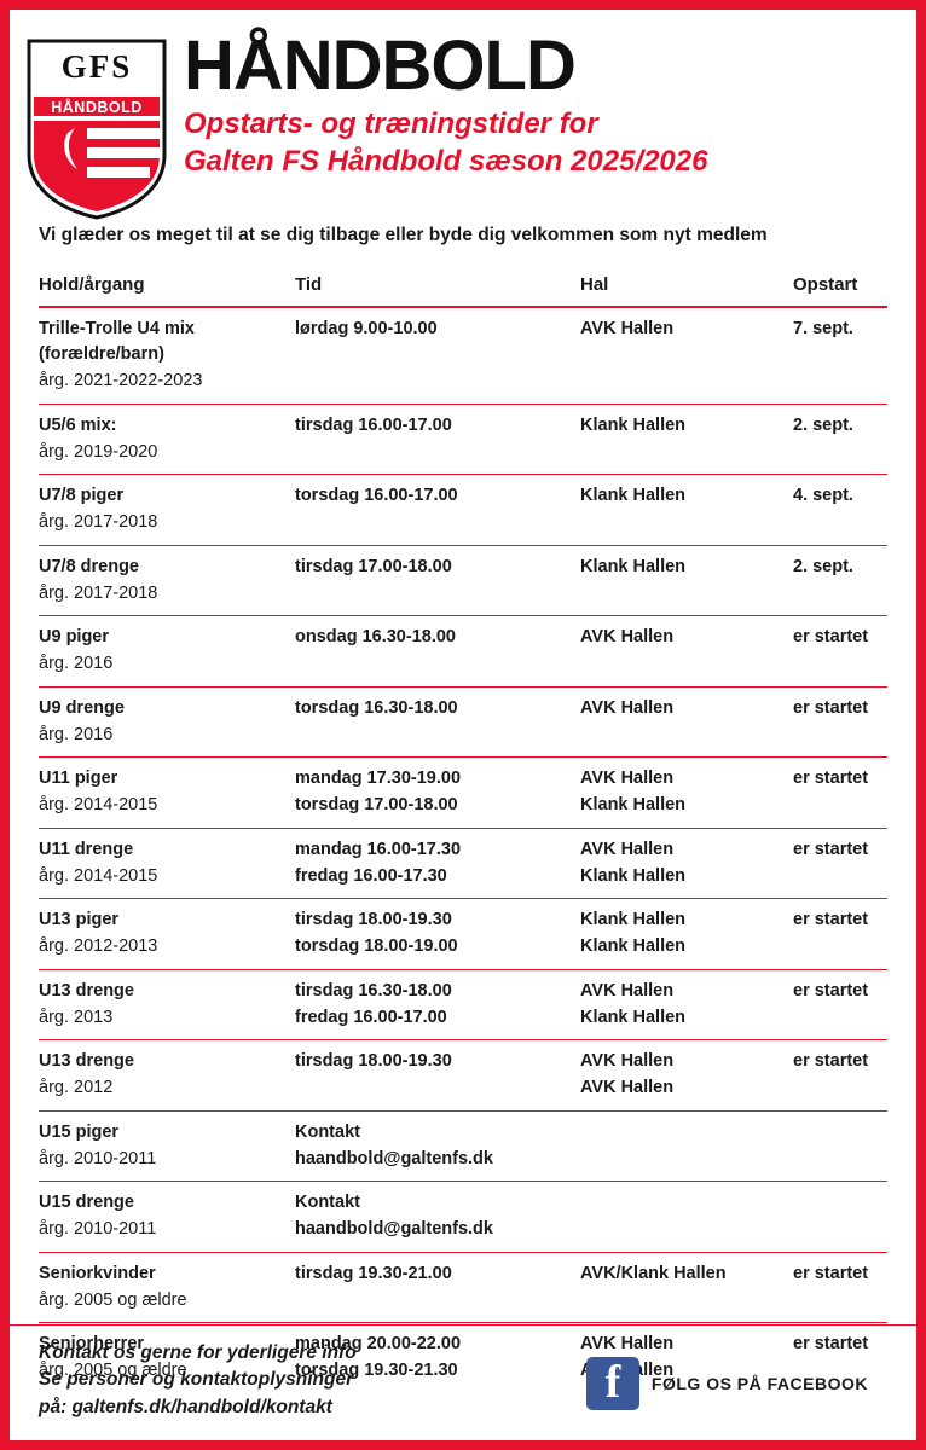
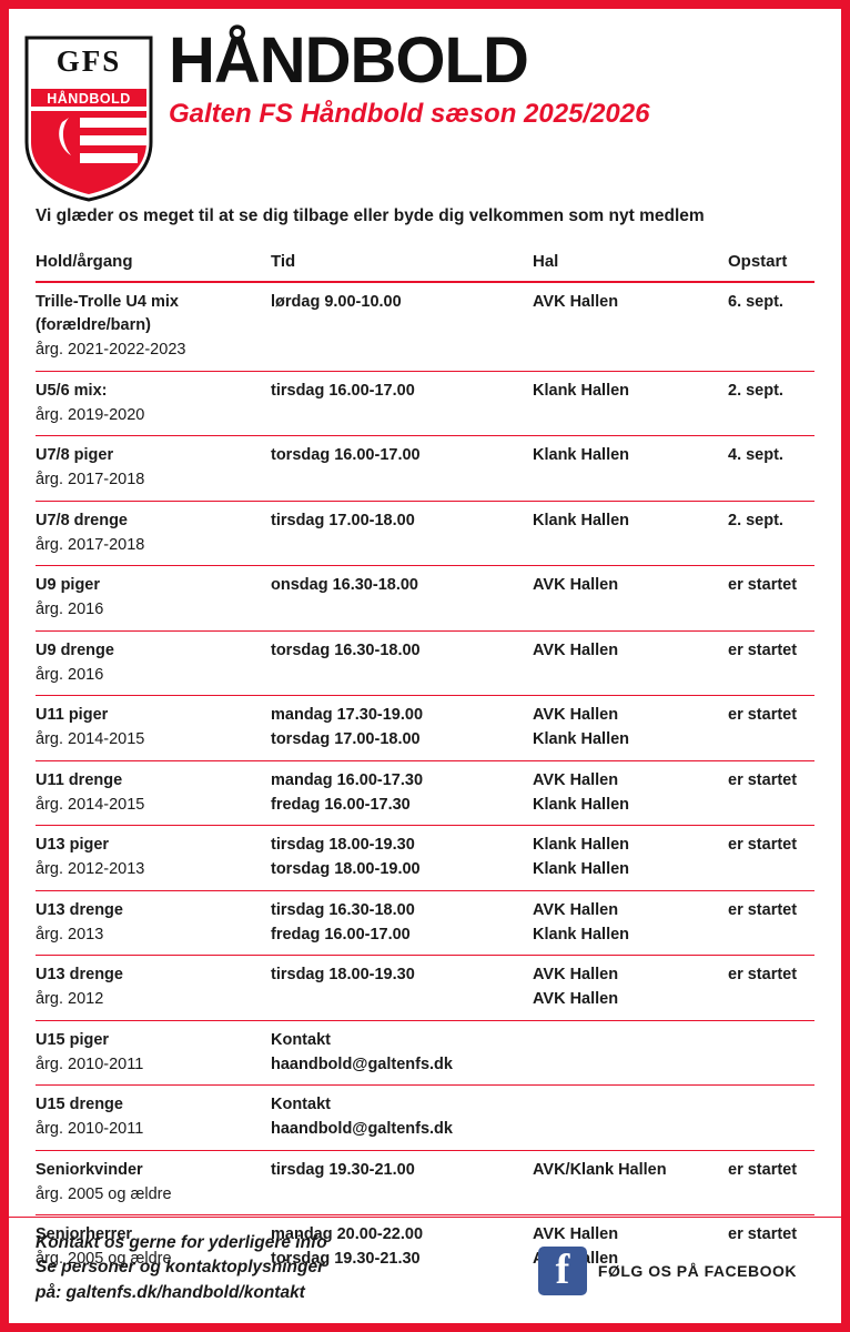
  GFS
  HÅNDBOLD
  HÅNDBOLD
- Opstarts- og træningstider for
  Galten FS Håndbold sæson 2025/2026
  Vi glæder os meget til at se dig tilbage eller byde dig velkommen som nyt medlem
  Hold/årgang
  Tid
  Hal
  Opstart
  Trille-Trolle U4 mix
  (forældre/barn)
  årg. 2021-2022-2023
  lørdag 9.00-10.00
  AVK Hallen
- 7. sept.
+ 6. sept.
  U5/6 mix:
  årg. 2019-2020
  tirsdag 16.00-17.00
  Klank Hallen
  2. sept.
  U7/8 piger
  årg. 2017-2018
  torsdag 16.00-17.00
  Klank Hallen
  4. sept.
  U7/8 drenge
  årg. 2017-2018
  tirsdag 17.00-18.00
  Klank Hallen
  2. sept.
  U9 piger
  årg. 2016
  onsdag 16.30-18.00
  AVK Hallen
  er startet
  U9 drenge
  årg. 2016
  torsdag 16.30-18.00
  AVK Hallen
  er startet
  U11 piger
  årg. 2014-2015
  mandag 17.30-19.00
  torsdag 17.00-18.00
  AVK Hallen
  Klank Hallen
  er startet
  U11 drenge
  årg. 2014-2015
  mandag 16.00-17.30
  fredag 16.00-17.30
  AVK Hallen
  Klank Hallen
  er startet
  U13 piger
  årg. 2012-2013
  tirsdag 18.00-19.30
  torsdag 18.00-19.00
  Klank Hallen
  Klank Hallen
  er startet
  U13 drenge
  årg. 2013
  tirsdag 16.30-18.00
  fredag 16.00-17.00
  AVK Hallen
  Klank Hallen
  er startet
  U13 drenge
  årg. 2012
  tirsdag 18.00-19.30
  AVK Hallen
  AVK Hallen
  er startet
  U15 piger
  årg. 2010-2011
  Kontakt
  haandbold@galtenfs.dk
  U15 drenge
  årg. 2010-2011
  Kontakt
  haandbold@galtenfs.dk
  Seniorkvinder
  årg. 2005 og ældre
  tirsdag 19.30-21.00
  AVK/Klank Hallen
  er startet
  Seniorherrer
  årg. 2005 og ældre
  mandag 20.00-22.00
  torsdag 19.30-21.30
  AVK Hallen
  er startet
  Kontakt os gerne for yderligere info
  Se personer og kontaktoplysninger
  på: galtenfs.dk/handbold/kontakt
  f
  FØLG OS PÅ FACEBOOK
